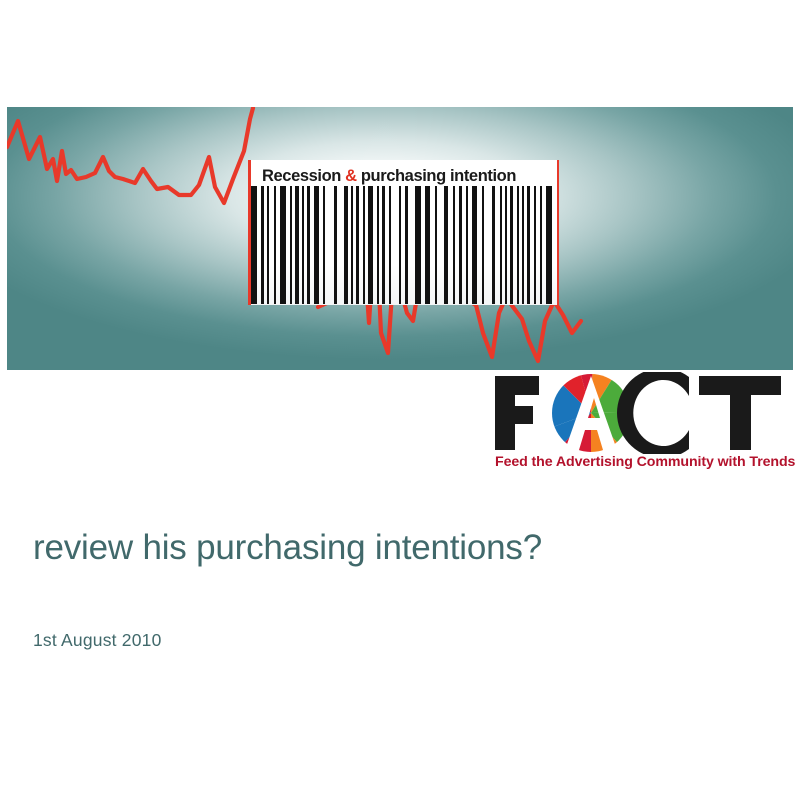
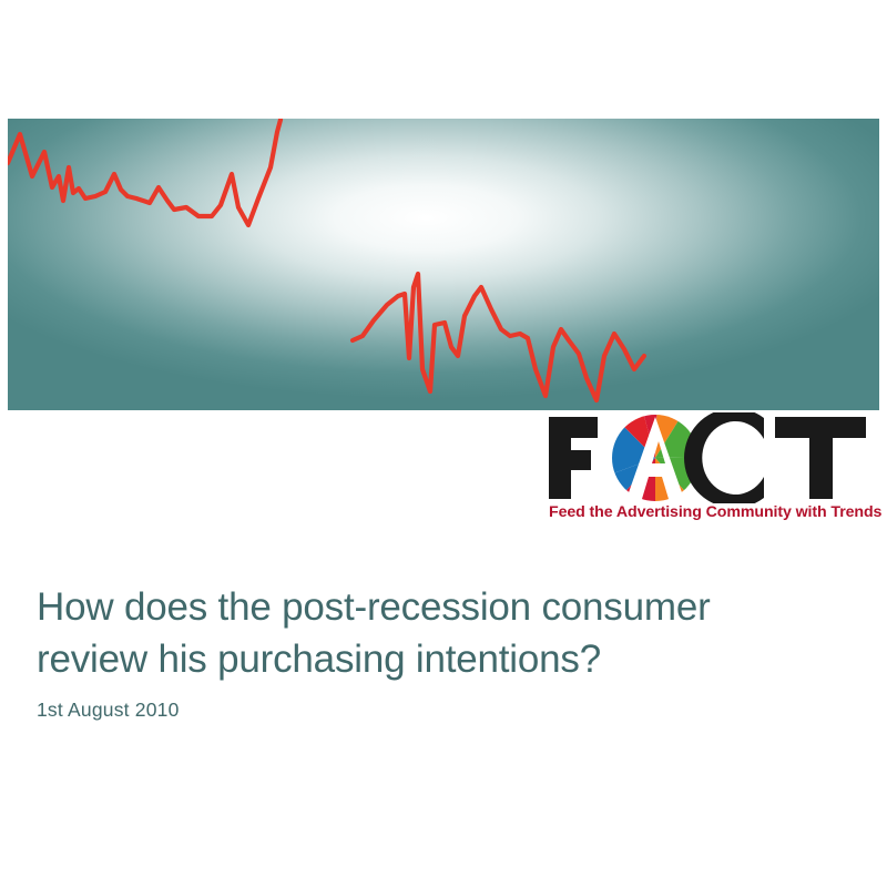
- Recession & purchasing intention
  Feed the Advertising Community with Trends
+ How does the post-recession consumer
  review his purchasing intentions?
  1st August 2010
